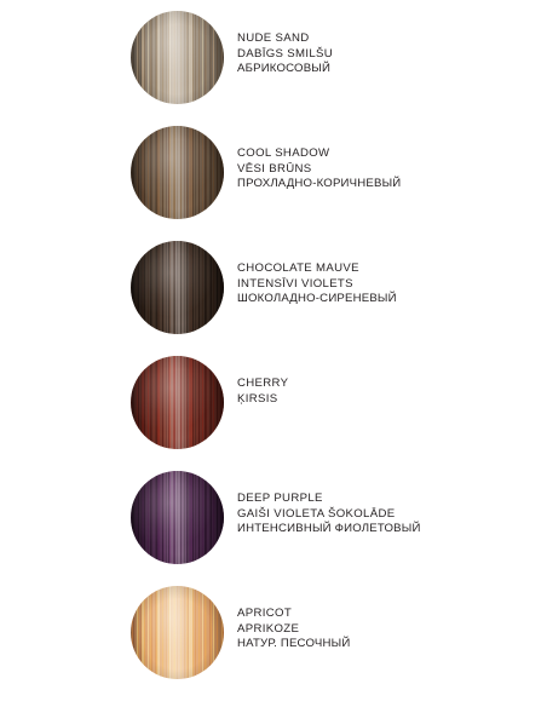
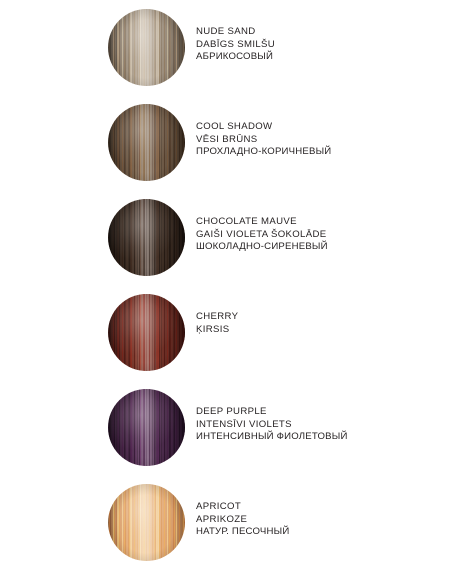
  NUDE SAND
  DABĪGS SMILŠU
  АБРИКОСОВЫЙ
  COOL SHADOW
  VĒSI BRŪNS
  ПРОХЛАДНО-КОРИЧНЕВЫЙ
  CHOCOLATE MAUVE
- INTENSĪVI VIOLETS
+ GAIŠI VIOLETA ŠOKOLĀDE
  ШОКОЛАДНО-СИРЕНЕВЫЙ
  CHERRY
  ĶIRSIS
  DEEP PURPLE
- GAIŠI VIOLETA ŠOKOLĀDE
+ INTENSĪVI VIOLETS
  ИНТЕНСИВНЫЙ ФИОЛЕТОВЫЙ
  APRICOT
  APRIKOZE
  НАТУР. ПЕСОЧНЫЙ
